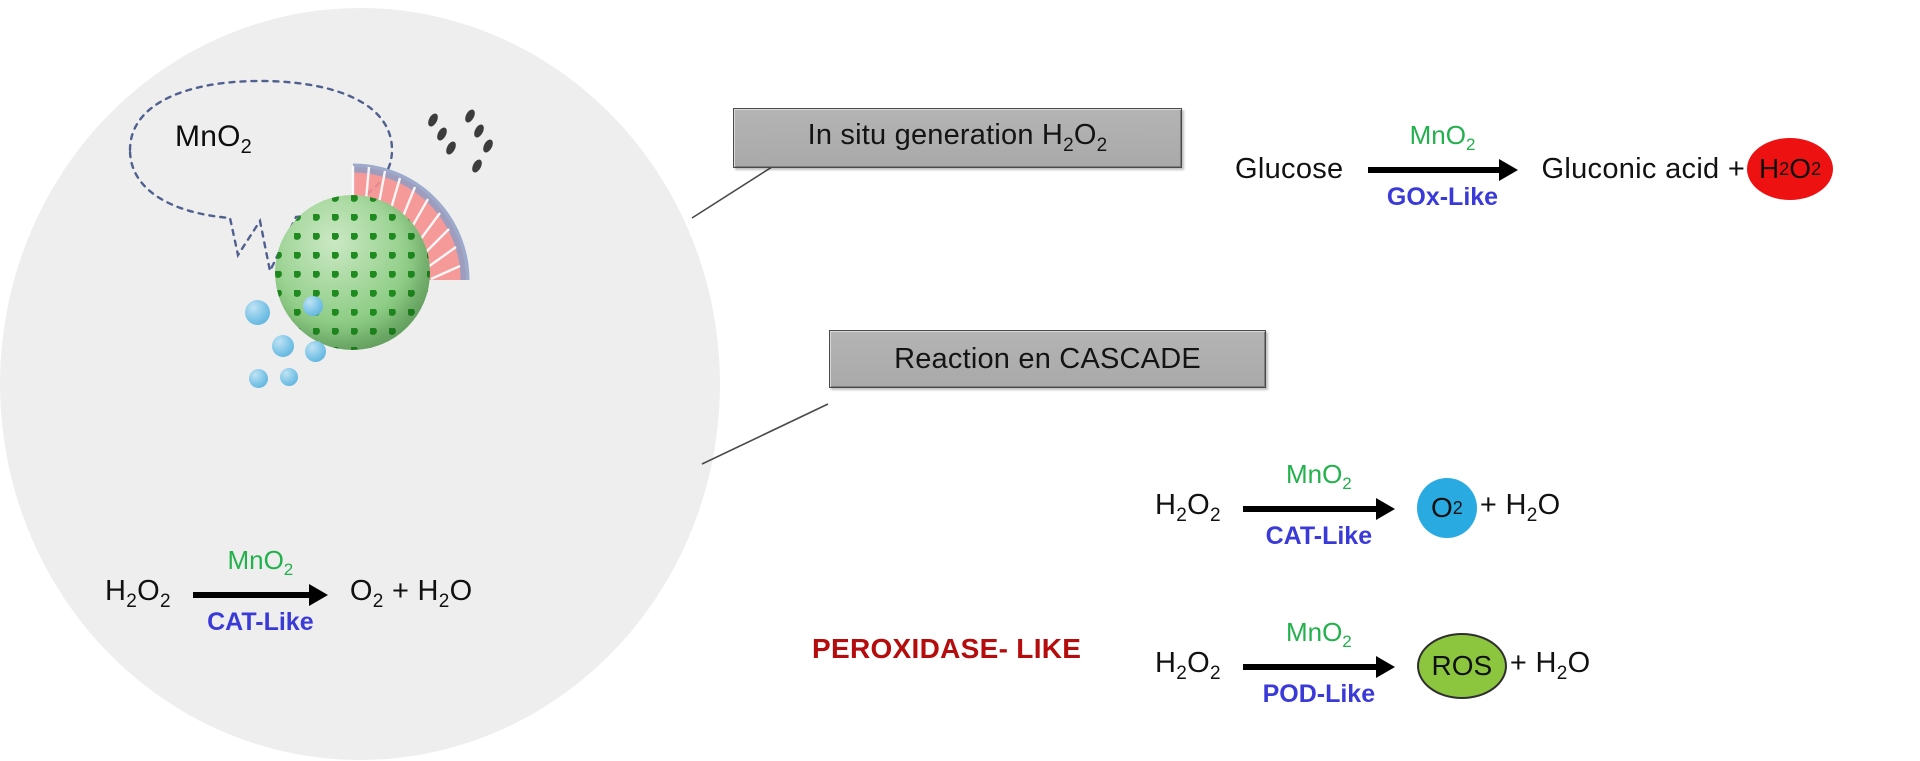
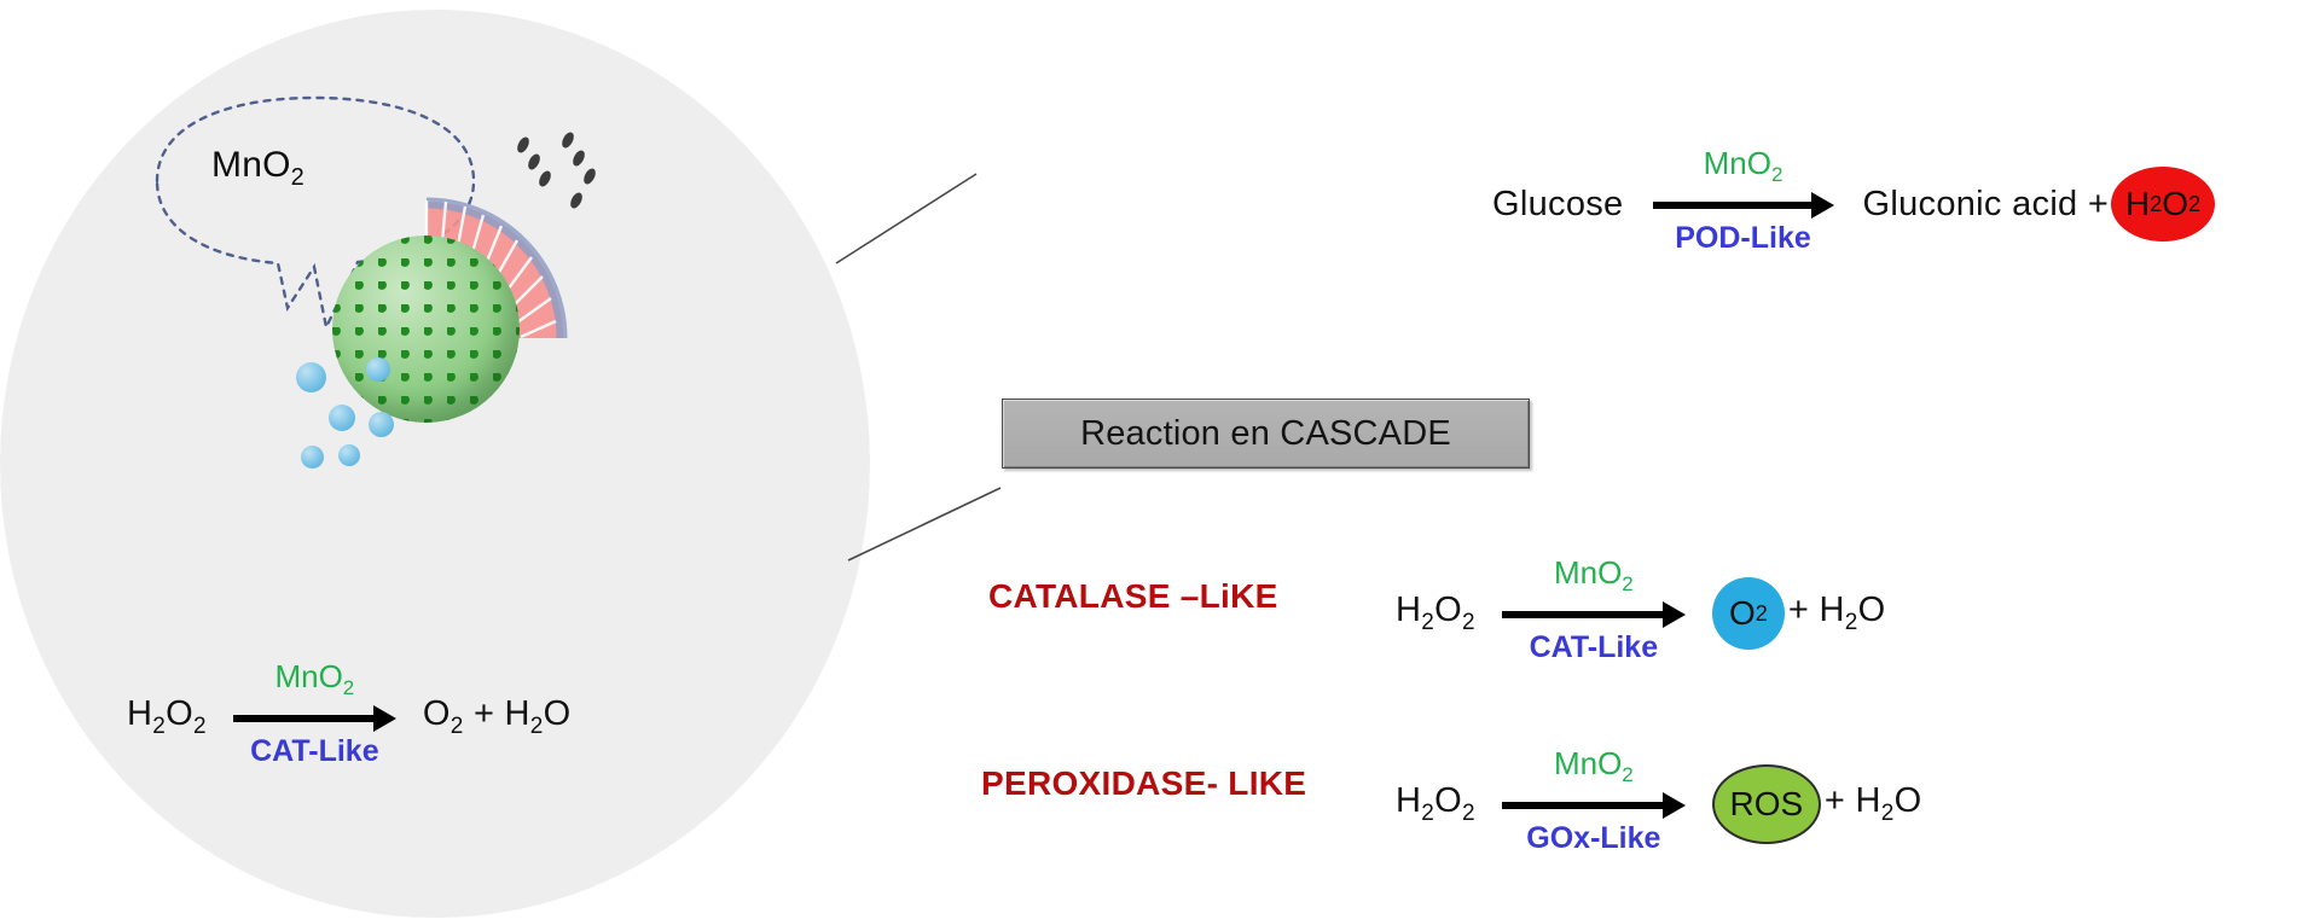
  MnO2
  H2O2
  MnO2
  CAT-Like
  O2 + H2O
- In situ generation H2O2
  Reaction en CASCADE
  Glucose
  MnO2
- GOx-Like
+ POD-Like
  Gluconic acid +
  H
  2
  O
  2
+ CATALASE –LiKE
  H2O2
  MnO2
  CAT-Like
  O
  2
  + H2O
  PEROXIDASE- LIKE
  H2O2
  MnO2
- POD-Like
+ GOx-Like
  ROS
  + H2O
